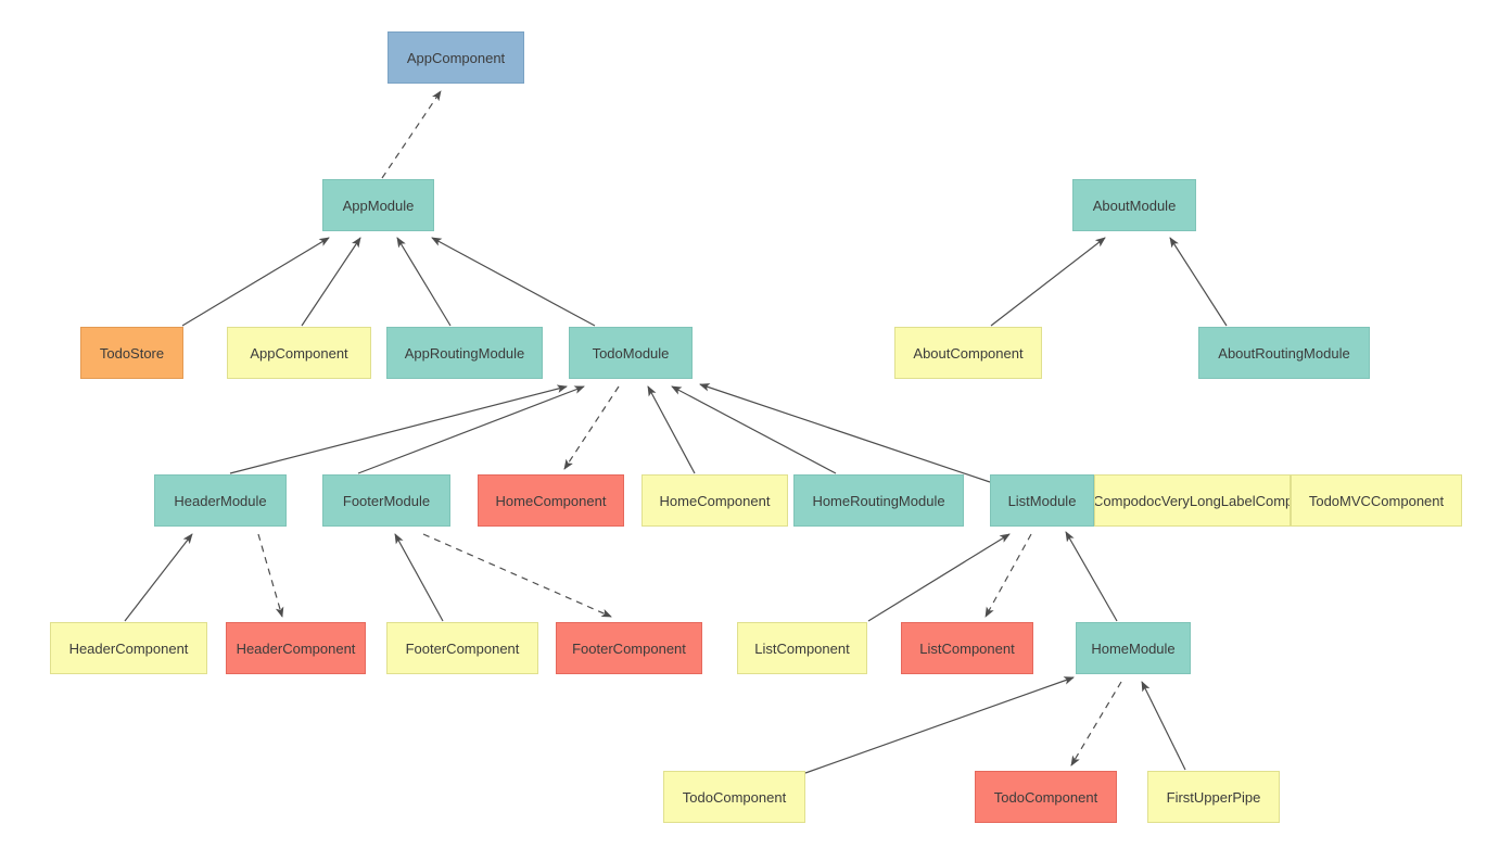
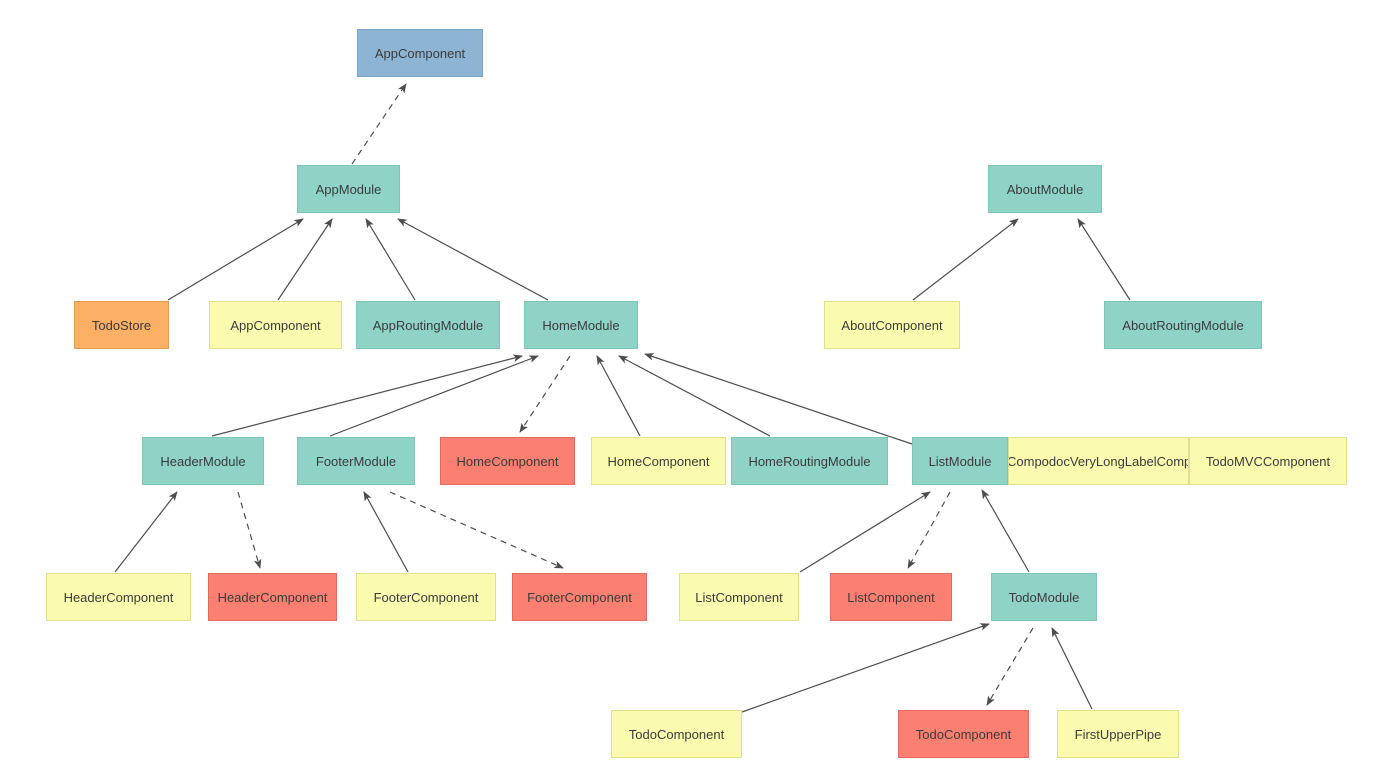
  AppComponent
  AppModule
  AboutModule
  TodoStore
  AppComponent
  AppRoutingModule
- TodoModule
+ HomeModule
  AboutComponent
  AboutRoutingModule
  HeaderModule
  FooterModule
  HomeComponent
  HomeComponent
  HomeRoutingModule
  ListModule
  CompodocVeryLongLabelComp
  TodoMVCComponent
  HeaderComponent
  HeaderComponent
  FooterComponent
  FooterComponent
  ListComponent
  ListComponent
- HomeModule
+ TodoModule
  TodoComponent
  TodoComponent
  FirstUpperPipe
